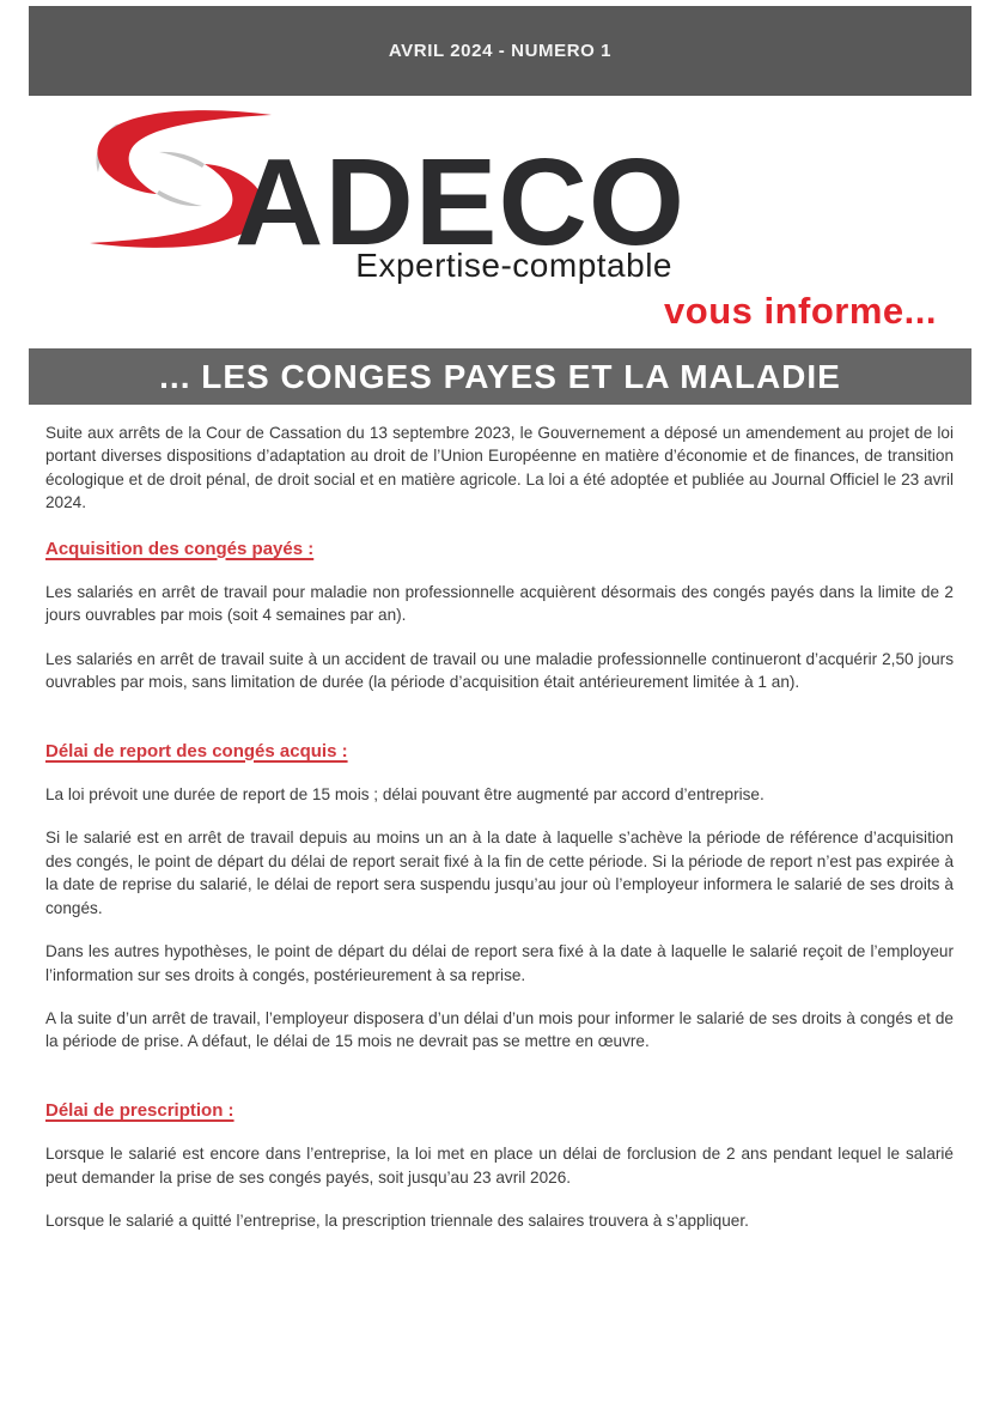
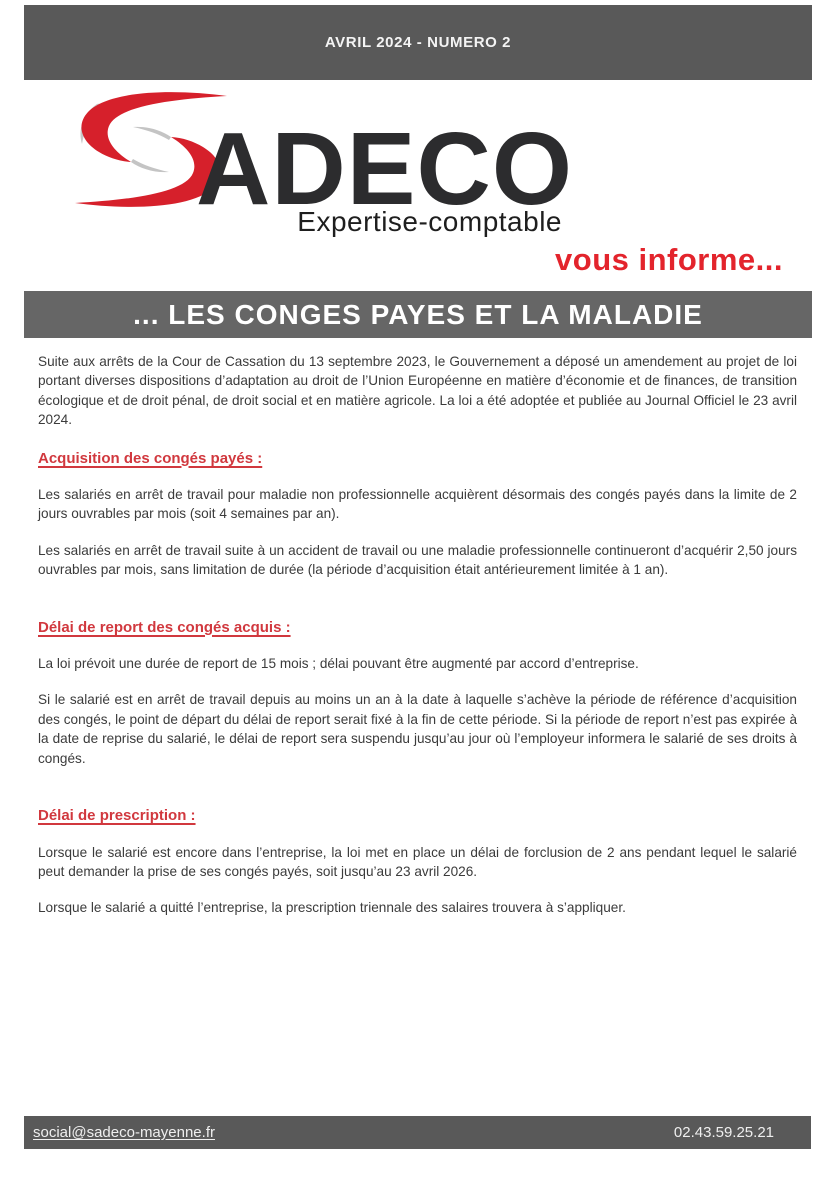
- AVRIL 2024 - NUMERO 1
+ AVRIL 2024 - NUMERO 2
  ADECO
  Expertise-comptable
  vous informe...
  ... LES CONGES PAYES ET LA MALADIE
  Suite aux arrêts de la Cour de Cassation du 13 septembre 2023, le Gouvernement a déposé un amendement au projet de loi portant diverses dispositions d’adaptation au droit de l’Union Européenne en matière d’économie et de finances, de transition écologique et de droit pénal, de droit social et en matière agricole. La loi a été adoptée et publiée au Journal Officiel le 23 avril 2024.
  Acquisition des congés payés :
  Les salariés en arrêt de travail pour maladie non professionnelle acquièrent désormais des congés payés dans la limite de 2 jours ouvrables par mois (soit 4 semaines par an).
  Les salariés en arrêt de travail suite à un accident de travail ou une maladie professionnelle continueront d’acquérir 2,50 jours ouvrables par mois, sans limitation de durée (la période d’acquisition était antérieurement limitée à 1 an).
  Délai de report des congés acquis :
  La loi prévoit une durée de report de 15 mois ; délai pouvant être augmenté par accord d’entreprise.
  Si le salarié est en arrêt de travail depuis au moins un an à la date à laquelle s’achève la période de référence d’acquisition des congés, le point de départ du délai de report serait fixé à la fin de cette période. Si la période de report n’est pas expirée à la date de reprise du salarié, le délai de report sera suspendu jusqu’au jour où l’employeur informera le salarié de ses droits à congés.
- Dans les autres hypothèses, le point de départ du délai de report sera fixé à la date à laquelle le salarié reçoit de l’employeur l’information sur ses droits à congés, postérieurement à sa reprise.
- A la suite d’un arrêt de travail, l’employeur disposera d’un délai d’un mois pour informer le salarié de ses droits à congés et de la période de prise. A défaut, le délai de 15 mois ne devrait pas se mettre en œuvre.
  Délai de prescription :
  Lorsque le salarié est encore dans l’entreprise, la loi met en place un délai de forclusion de 2 ans pendant lequel le salarié peut demander la prise de ses congés payés, soit jusqu’au 23 avril 2026.
  Lorsque le salarié a quitté l’entreprise, la prescription triennale des salaires trouvera à s’appliquer.
+ social@sadeco-mayenne.fr
+ 02.43.59.25.21
